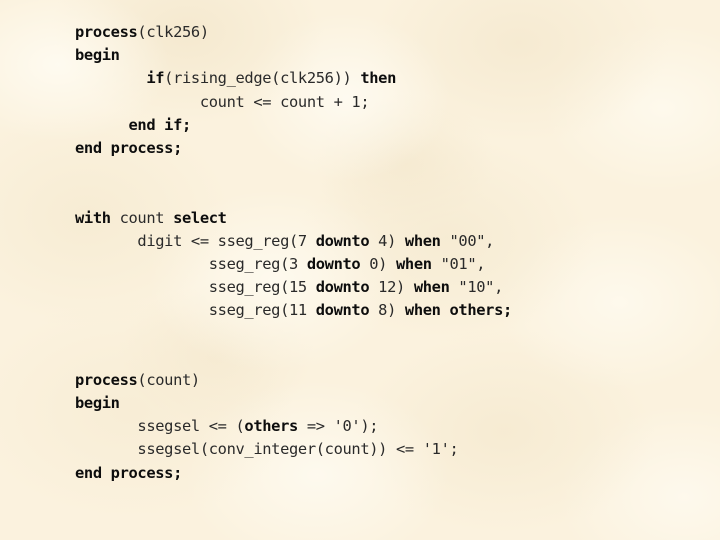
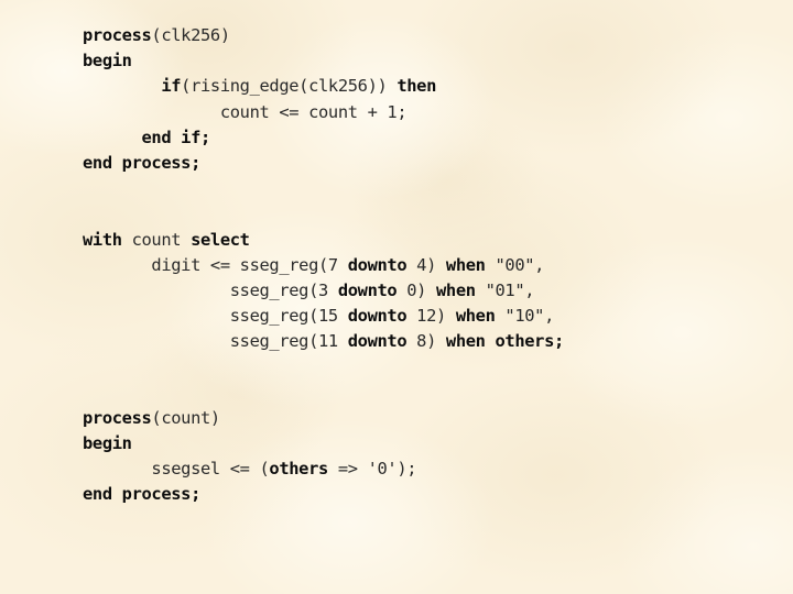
  process(clk256)
  begin
  if(rising_edge(clk256)) then
  count <= count + 1;
  end if;
  end process;
  with count select
  digit <= sseg_reg(7 downto 4) when "00",
  sseg_reg(3 downto 0) when "01",
  sseg_reg(15 downto 12) when "10",
  sseg_reg(11 downto 8) when others;
  process(count)
  begin
  ssegsel <= (others => '0');
- ssegsel(conv_integer(count)) <= '1';
  end process;
